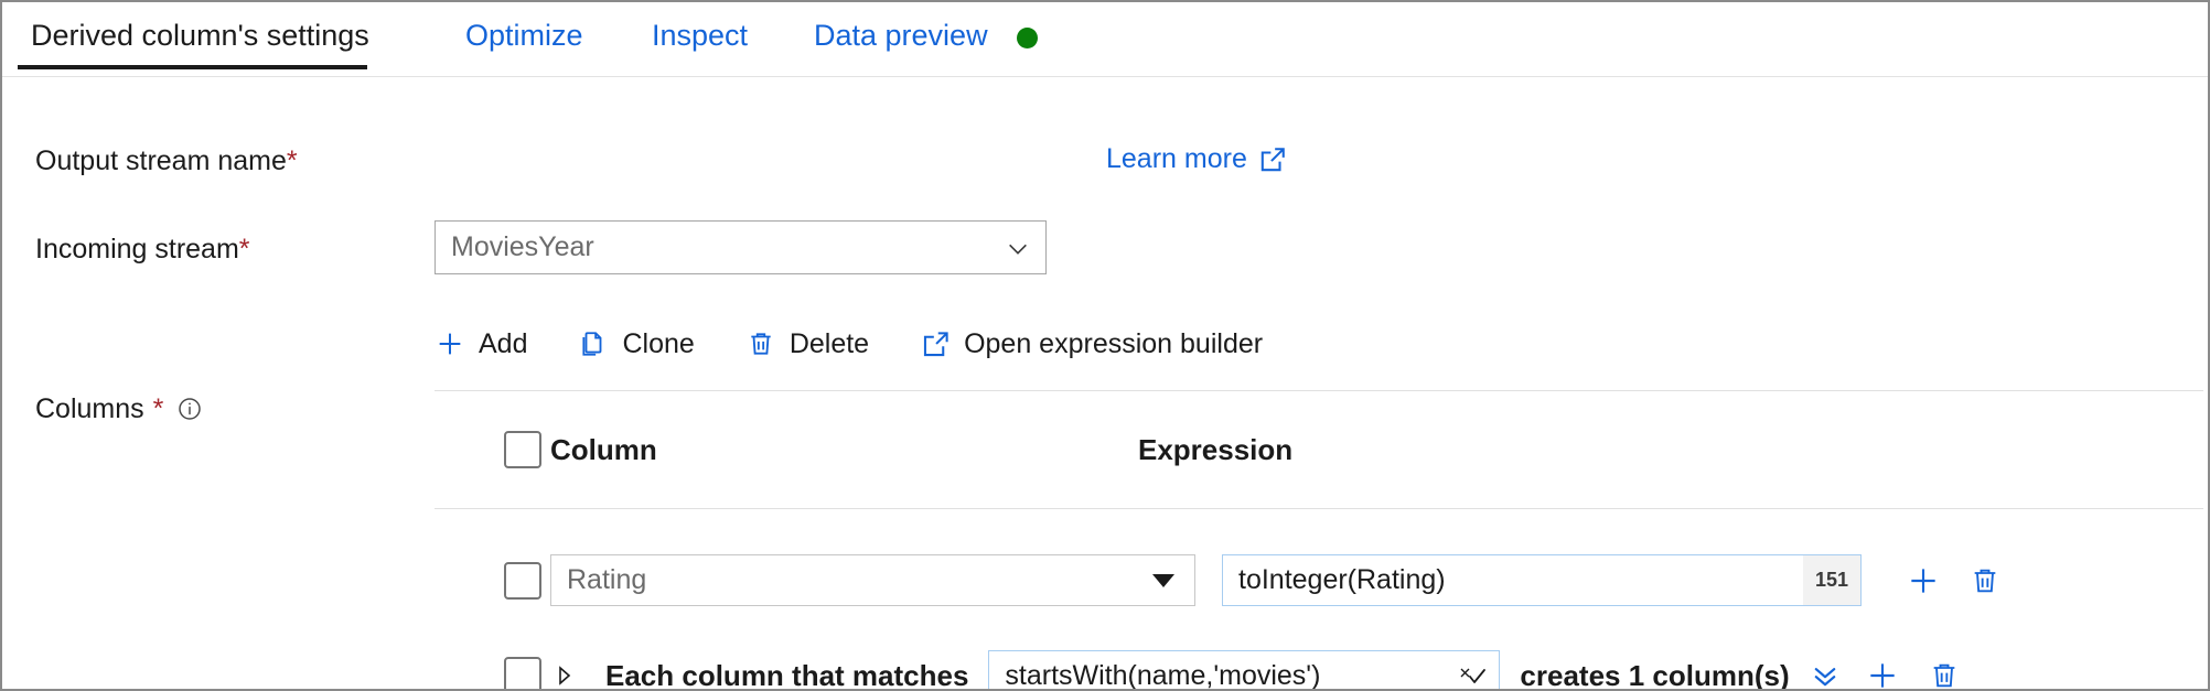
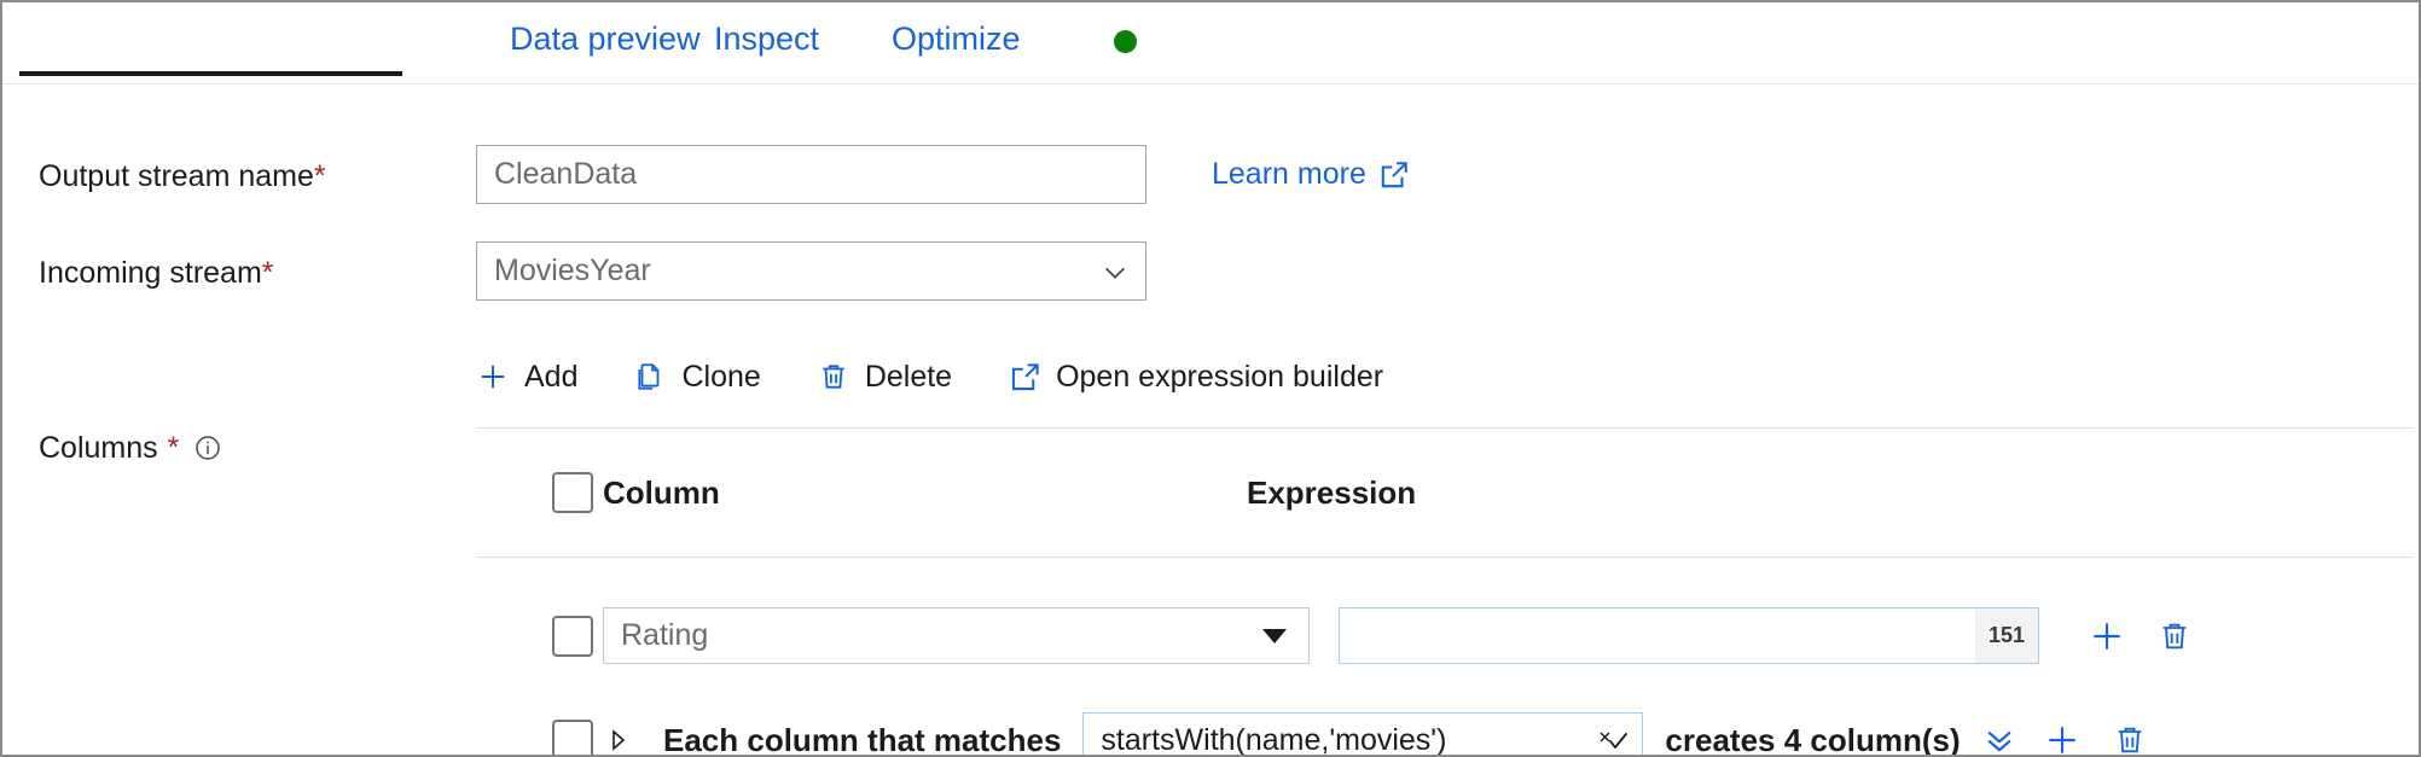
- Derived column's settings
- Optimize
+ Data preview
  Inspect
- Data preview
+ Optimize
  Output stream name*
+ CleanData
  Learn more
  Incoming stream*
  MoviesYear
  Add
  Clone
  Delete
  Open expression builder
  Columns
  *
  Column
  Expression
  Rating
- toInteger(Rating)
  151
  Each column that matches
  startsWith(name,'movies')
- creates 1 column(s)
+ creates 4 column(s)
